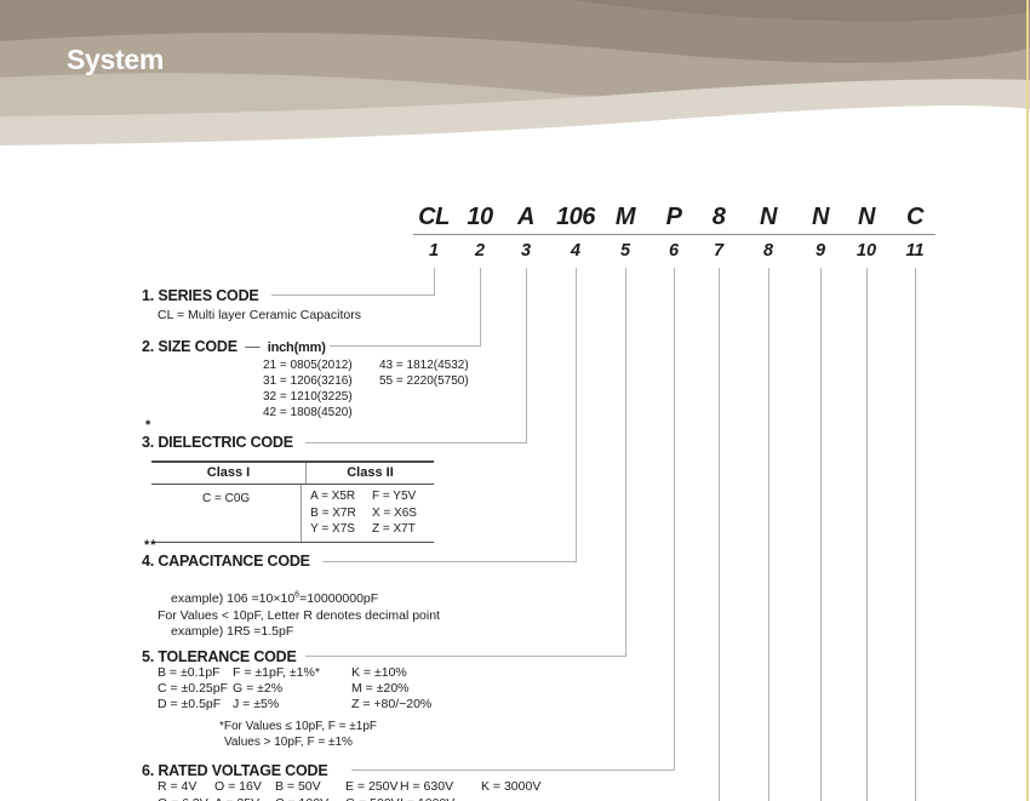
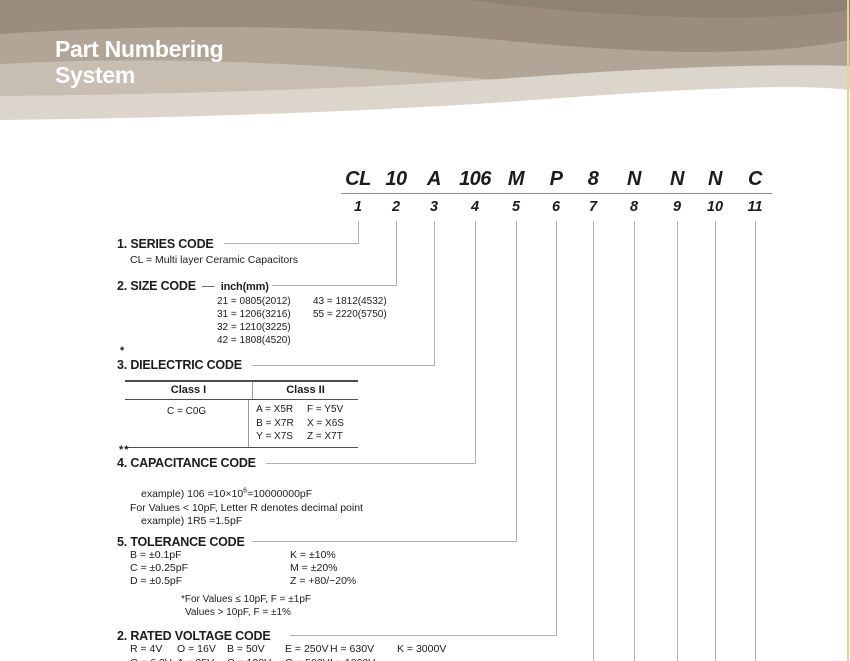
+ Part Numbering
  System
  CL
  10
  A
  106
  M
  P
  8
  N
  N
  N
  C
  1
  2
  3
  4
  5
  6
  7
  8
  9
  10
  11
  1. SERIES CODE
  CL = Multi layer Ceramic Capacitors
  2. SIZE CODE — inch(mm)
  21 = 0805(2012)
  31 = 1206(3216)
  32 = 1210(3225)
  42 = 1808(4520)
  43 = 1812(4532)
  55 = 2220(5750)
  *
  3. DIELECTRIC CODE
  Class I
  Class II
  C = C0G
  A = X5R F = Y5V
  B = X7R X = X6S
  Y = X7S Z = X7T
  **
  4. CAPACITANCE CODE
  example) 106 =10×10 =10000000pF
  For Values < 10pF, Letter R denotes decimal point
  example) 1R5 =1.5pF
  5. TOLERANCE CODE
  B = ±0.1pF
  C = ±0.25pF
  D = ±0.5pF
- F = ±1pF, ±1%*
- G = ±2%
- J = ±5%
  K = ±10%
  M = ±20%
  Z = +80/−20%
  *For Values ≤ 10pF, F = ±1pF
  Values > 10pF, F = ±1%
- 6. RATED VOLTAGE CODE
+ 2. RATED VOLTAGE CODE
  R = 4V
  O = 16V
  B = 50V
  E = 250V
  H = 630V
  K = 3000V
